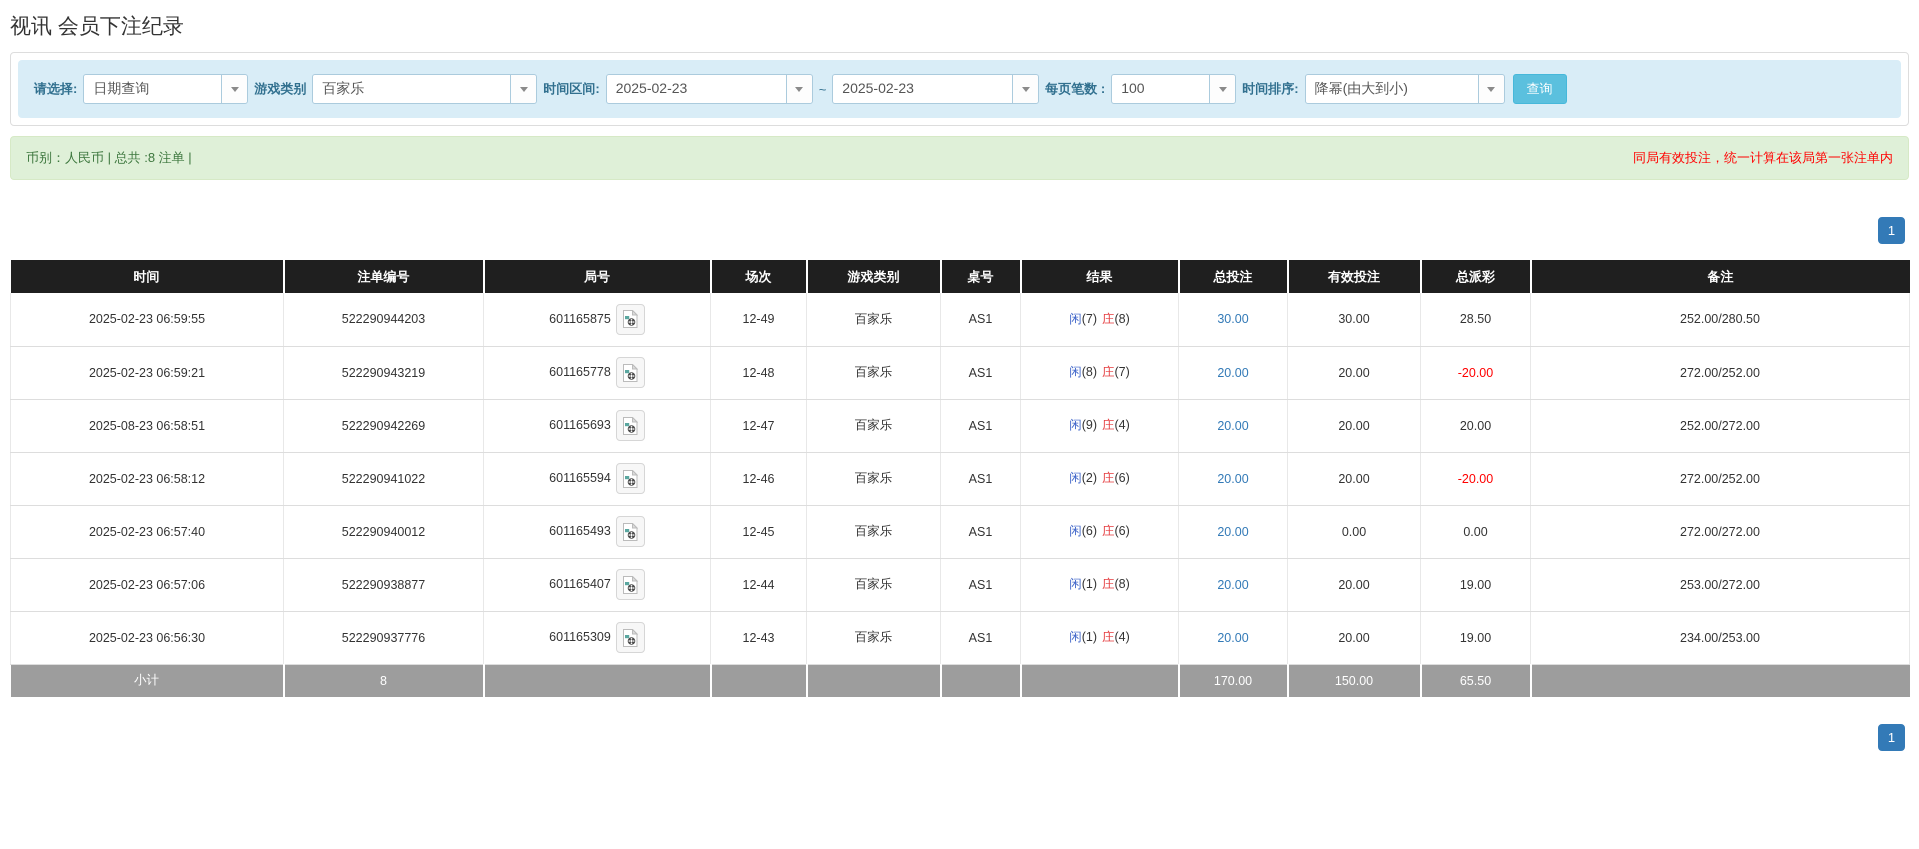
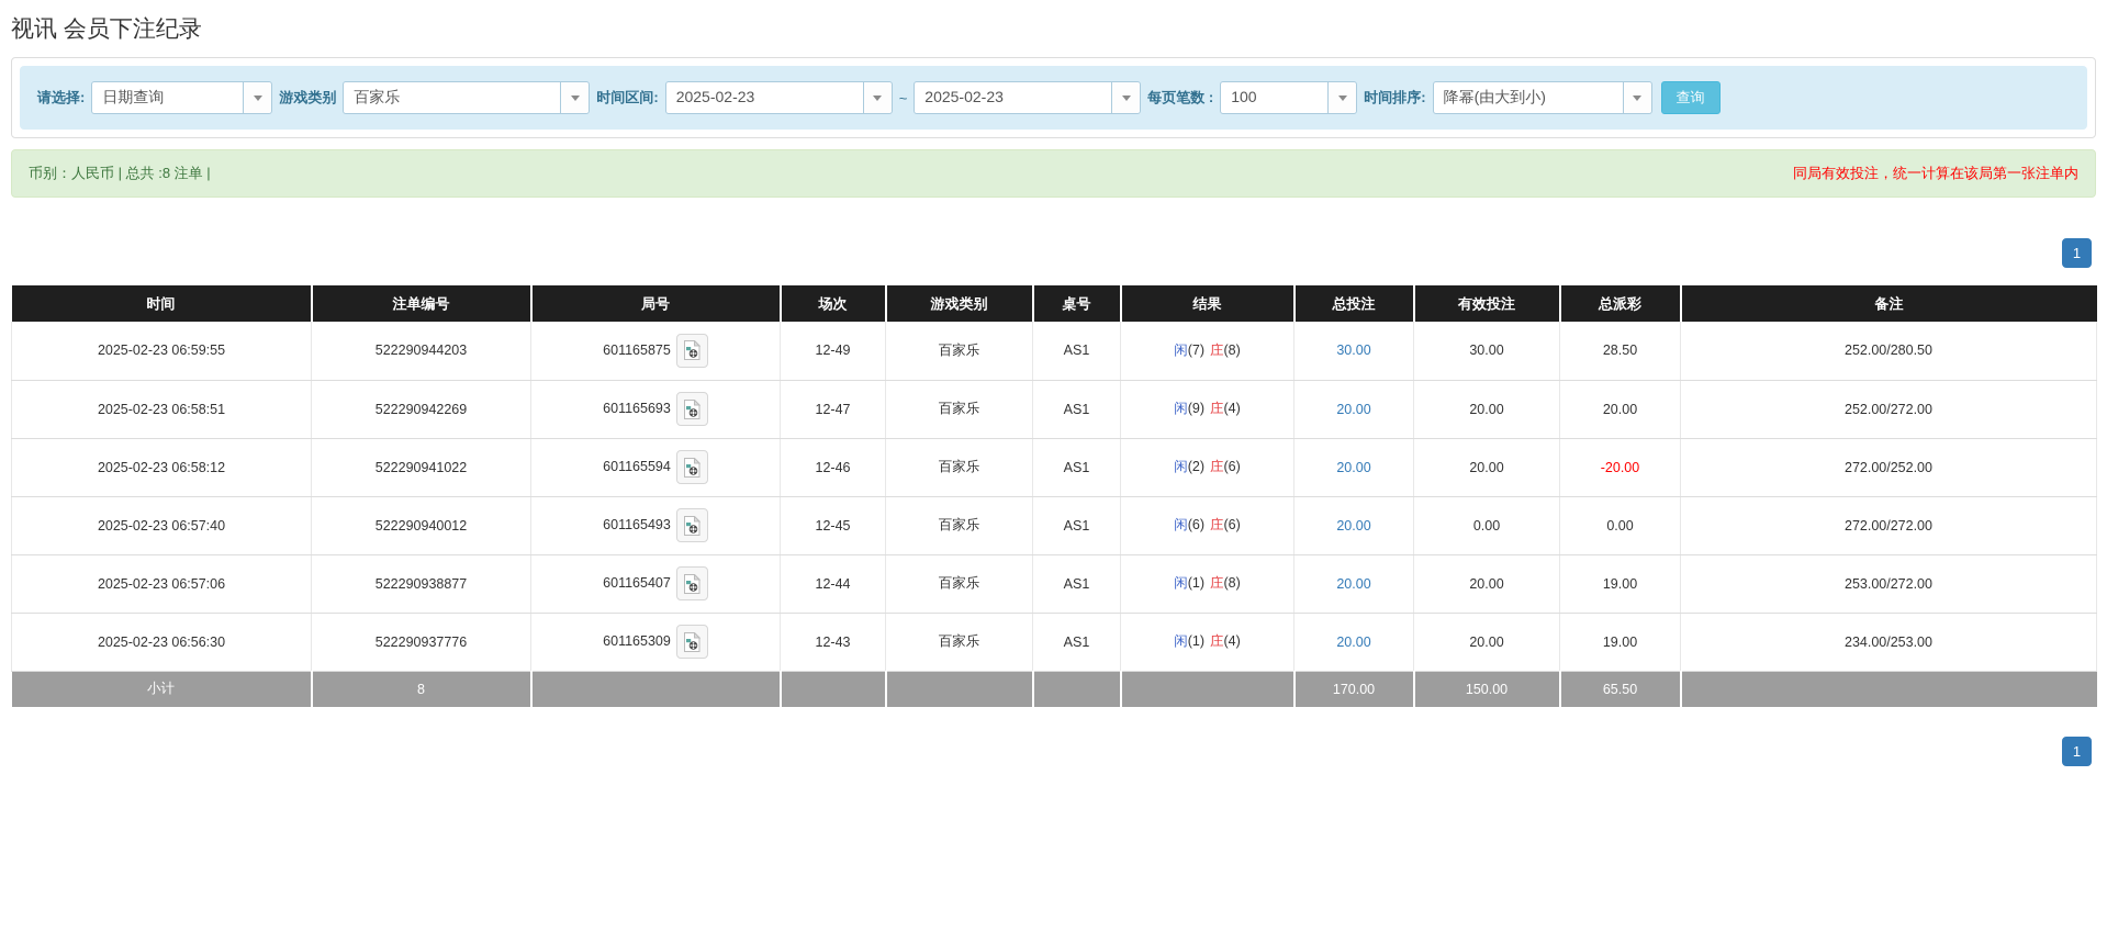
  视讯 会员下注纪录
  请选择:
  日期查询
  游戏类别
  百家乐
  时间区间:
  2025-02-23
  ~
  2025-02-23
  每页笔数 :
  100
  时间排序:
  降幂(由大到小)
  查询
  币别：人民币 | 总共 :8 注单 |
  同局有效投注，统一计算在该局第一张注单内
  1
  时间	注单编号	局号	场次	游戏类别	桌号	结果	总投注	有效投注	总派彩	备注
  2025-02-23 06:59:55	522290944203	601165875	12-49	百家乐	AS1	闲(7) 庄(8)	30.00	30.00	28.50	252.00/280.50
- 2025-02-23 06:59:21	522290943219	601165778	12-48	百家乐	AS1	闲(8) 庄(7)	20.00	20.00	-20.00	272.00/252.00
- 2025-08-23 06:58:51	522290942269	601165693	12-47	百家乐	AS1	闲(9) 庄(4)	20.00	20.00	20.00	252.00/272.00
+ 2025-02-23 06:58:51	522290942269	601165693	12-47	百家乐	AS1	闲(9) 庄(4)	20.00	20.00	20.00	252.00/272.00
  2025-02-23 06:58:12	522290941022	601165594	12-46	百家乐	AS1	闲(2) 庄(6)	20.00	20.00	-20.00	272.00/252.00
  2025-02-23 06:57:40	522290940012	601165493	12-45	百家乐	AS1	闲(6) 庄(6)	20.00	0.00	0.00	272.00/272.00
  2025-02-23 06:57:06	522290938877	601165407	12-44	百家乐	AS1	闲(1) 庄(8)	20.00	20.00	19.00	253.00/272.00
  2025-02-23 06:56:30	522290937776	601165309	12-43	百家乐	AS1	闲(1) 庄(4)	20.00	20.00	19.00	234.00/253.00
  小计	8						170.00	150.00	65.50
  1
